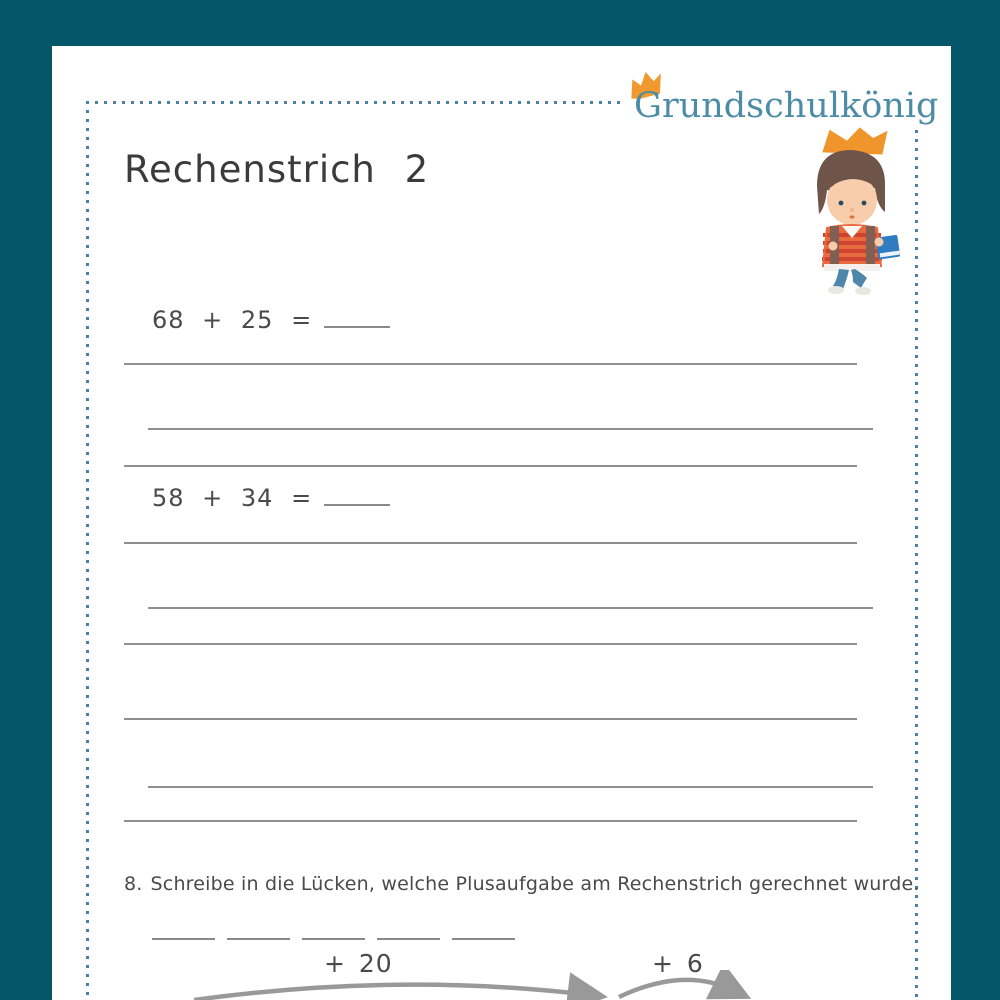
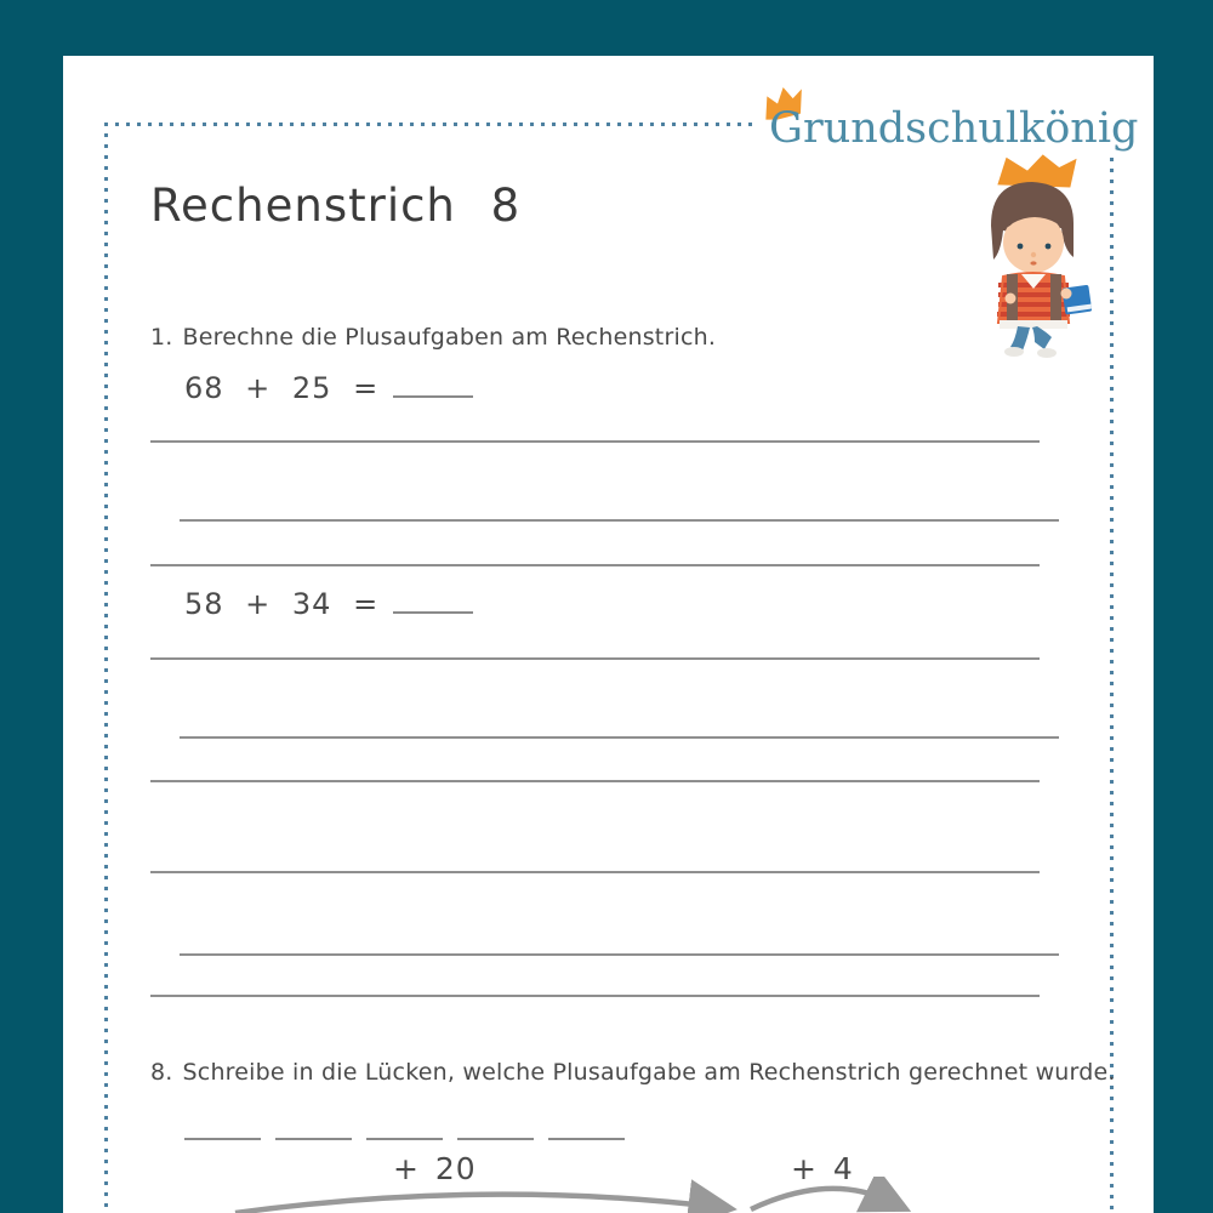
  Grundschulkönig
- Rechenstrich 2
+ Rechenstrich 8
+ 1. Berechne die Plusaufgaben am Rechenstrich.
  68 + 25 =
  58 + 34 =
  8. Schreibe in die Lücken, welche Plusaufgabe am Rechenstrich gerechnet wurde.
  + 20
- + 6
+ + 4
